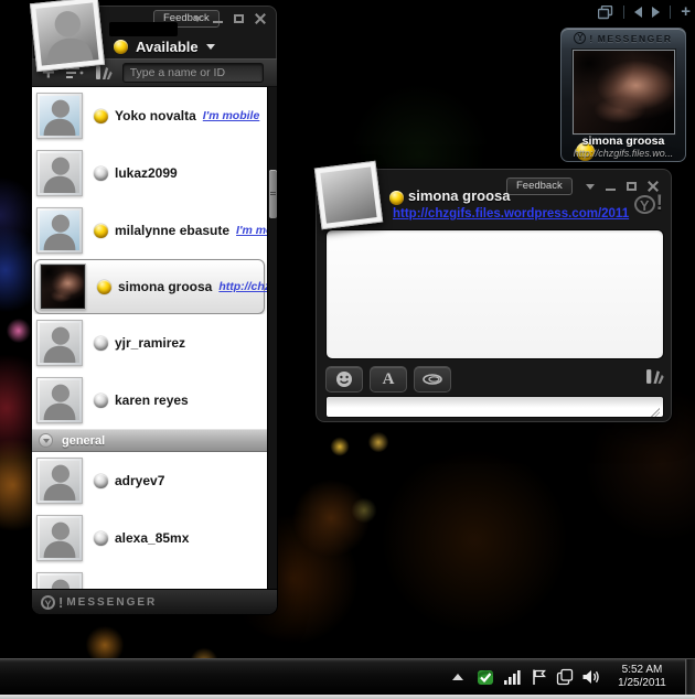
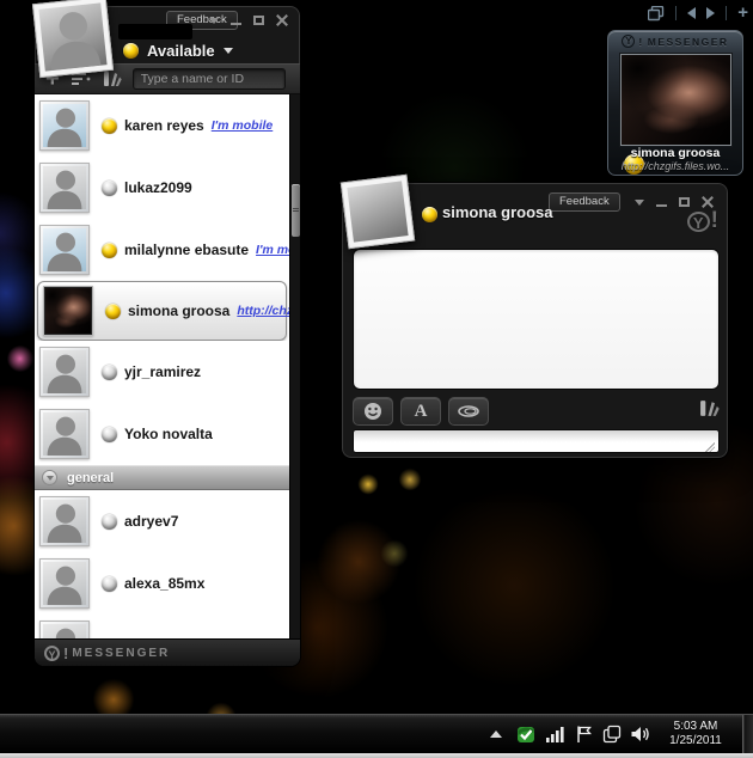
  +
  Y
  !
  MESSENGER
  simona groosa
  http://chzgifs.files.wo...
  Feedback
  Available
  +
  Type a name or ID
- Yoko novalta
+ karen reyes
  I'm mobile
  lukaz2099
  milalynne ebasute
  simona groosa
  yjr_ramirez
- karen reyes
+ Yoko novalta
  general
  adryev7
  alexa_85mx
  Y
  !
  MESSENGER
  Feedback
  simona groosa
- http://chzgifs.files.wordpress.com/2011
  Y
  !
  A
- 5:52 AM
+ 5:03 AM
  1/25/2011
